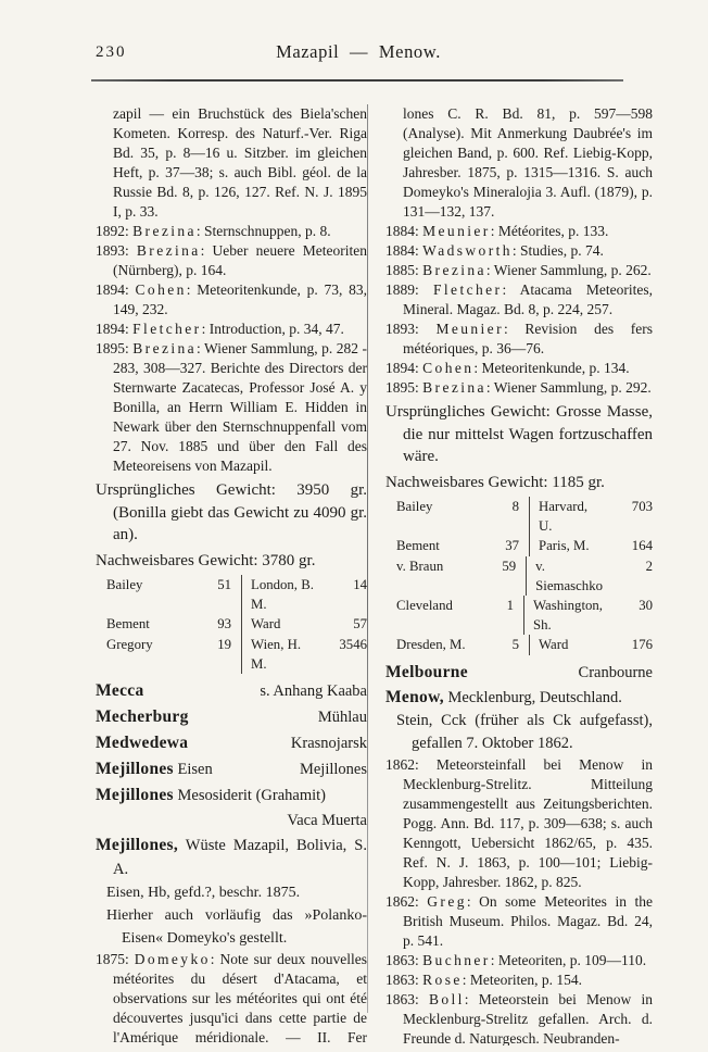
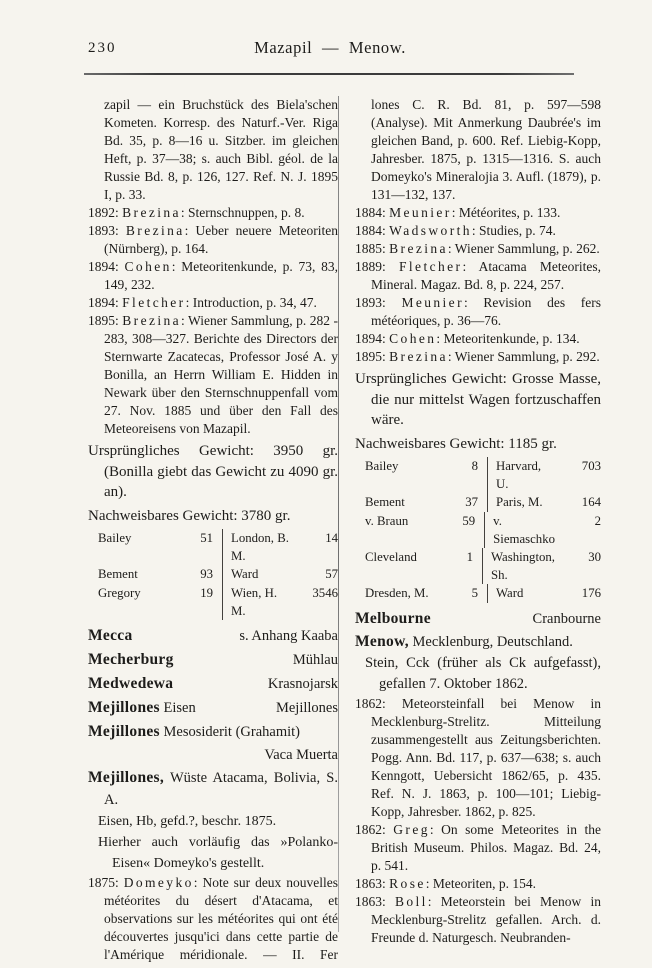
  230
  Mazapil — Menow.
  zapil — ein Bruchstück des Biela'schen Kometen. Korresp. des Naturf.-Ver. Riga Bd. 35, p. 8—16 u. Sitzber. im gleichen Heft, p. 37—38; s. auch Bibl. géol. de la Russie Bd. 8, p. 126, 127. Ref. N. J. 1895 I, p. 33.
  1892: Brezina: Sternschnuppen, p. 8.
  1893: Brezina: Ueber neuere Meteoriten (Nürnberg), p. 164.
  1894: Cohen: Meteoritenkunde, p. 73, 83, 149, 232.
  1894: Fletcher: Introduction, p. 34, 47.
  1895: Brezina: Wiener Sammlung, p. 282 - 283, 308—327. Berichte des Directors der Sternwarte Zacatecas, Professor José A. y Bonilla, an Herrn William E. Hidden in Newark über den Sternschnuppenfall vom 27. Nov. 1885 und über den Fall des Meteoreisens von Mazapil.
  Ursprüngliches Gewicht: 3950 gr. (Bonilla giebt das Gewicht zu 4090 gr. an).
  Nachweisbares Gewicht: 3780 gr.
  Bailey
  51
  London, B. M.
  14
  Bement
  93
  Ward
  57
  Gregory
  19
  Wien, H. M.
  3546
  Mecca
  s. Anhang Kaaba
  Mecherburg
  Mühlau
  Medwedewa
  Krasnojarsk
  Mejillones Eisen
  Mejillones
  Mejillones Mesosiderit (Grahamit)
  Vaca Muerta
- Mejillones, Wüste Mazapil, Bolivia, S. A.
+ Mejillones, Wüste Atacama, Bolivia, S. A.
  Eisen, Hb, gefd.?, beschr. 1875.
  Hierher auch vorläufig das »Polanko-Eisen« Domeyko's gestellt.
  1875: Domeyko: Note sur deux nouvelles météorites du désert d'Atacama, et observations sur les météorites qui ont été découvertes jusqu'ici dans cette partie de l'Amérique méridionale. — II. Fer
  lones C. R. Bd. 81, p. 597—598 (Analyse). Mit Anmerkung Daubrée's im gleichen Band, p. 600. Ref. Liebig-Kopp, Jahresber. 1875, p. 1315—1316. S. auch Domeyko's Mineralojia 3. Aufl. (1879), p. 131—132, 137.
  1884: Meunier: Météorites, p. 133.
  1884: Wadsworth: Studies, p. 74.
  1885: Brezina: Wiener Sammlung, p. 262.
  1889: Fletcher: Atacama Meteorites, Mineral. Magaz. Bd. 8, p. 224, 257.
  1893: Meunier: Revision des fers météoriques, p. 36—76.
  1894: Cohen: Meteoritenkunde, p. 134.
  1895: Brezina: Wiener Sammlung, p. 292.
  Ursprüngliches Gewicht: Grosse Masse, die nur mittelst Wagen fortzuschaffen wäre.
  Nachweisbares Gewicht: 1185 gr.
  Bailey
  8
  Harvard, U.
  703
  Bement
  37
  Paris, M.
  164
  v. Braun
  59
  v. Siemaschko
  2
  Cleveland
  1
  Washington, Sh.
  30
  Dresden, M.
  5
  Ward
  176
  Melbourne
  Cranbourne
  Menow, Mecklenburg, Deutschland.
  Stein, Cck (früher als Ck aufgefasst), gefallen 7. Oktober 1862.
- 1862: Meteorsteinfall bei Menow in Mecklenburg-Strelitz. Mitteilung zusammengestellt aus Zeitungsberichten. Pogg. Ann. Bd. 117, p. 309—638; s. auch Kenngott, Uebersicht 1862/65, p. 435. Ref. N. J. 1863, p. 100—101; Liebig-Kopp, Jahresber. 1862, p. 825.
+ 1862: Meteorsteinfall bei Menow in Mecklenburg-Strelitz. Mitteilung zusammengestellt aus Zeitungsberichten. Pogg. Ann. Bd. 117, p. 637—638; s. auch Kenngott, Uebersicht 1862/65, p. 435. Ref. N. J. 1863, p. 100—101; Liebig-Kopp, Jahresber. 1862, p. 825.
  1862: Greg: On some Meteorites in the British Museum. Philos. Magaz. Bd. 24, p. 541.
- 1863: Buchner: Meteoriten, p. 109—110.
  1863: Rose: Meteoriten, p. 154.
  1863: Boll: Meteorstein bei Menow in Mecklenburg-Strelitz gefallen. Arch. d. Freunde d. Naturgesch. Neubranden-
